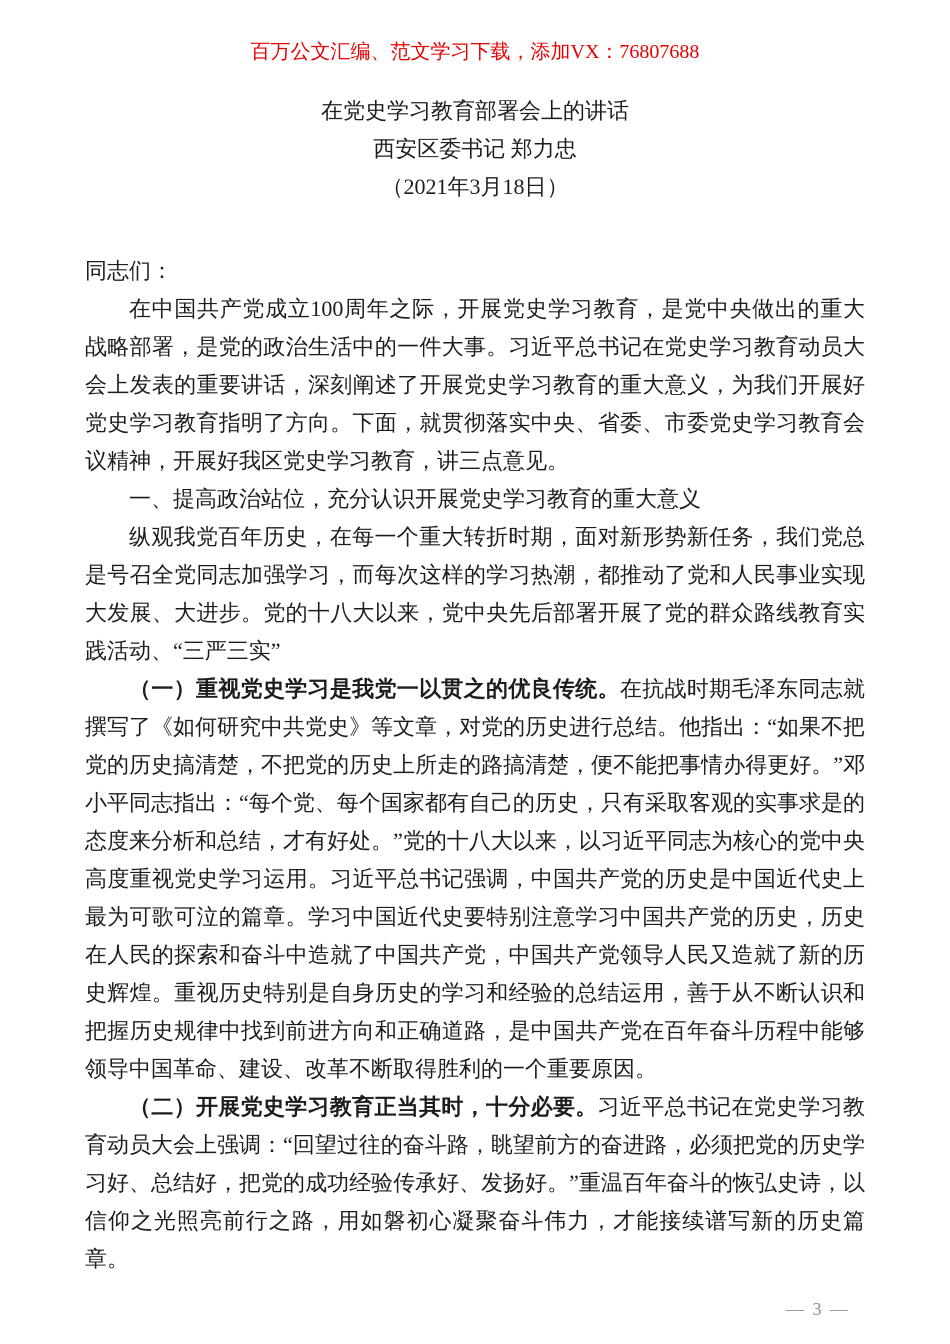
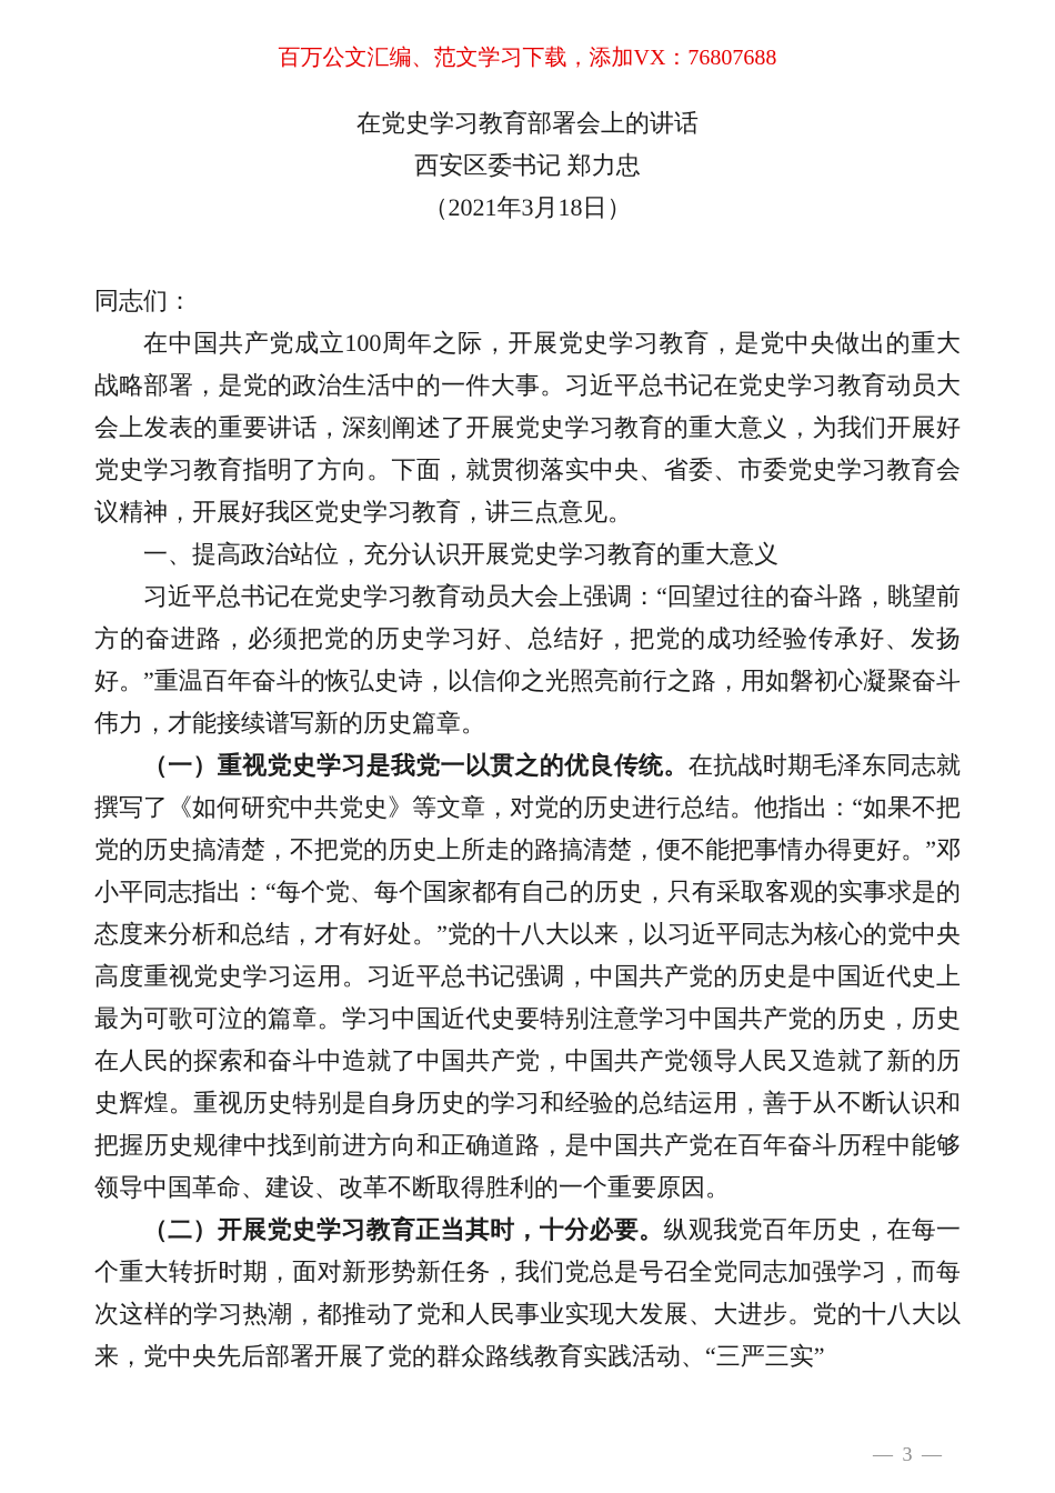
  百万公文汇编、范文学习下载，添加VX：76807688
  在党史学习教育部署会上的讲话
  西安区委书记 郑力忠
  （2021年3月18日）
  同志们：
  在中国共产党成立100周年之际，开展党史学习教育，是党中央做出的重大战略部署，是党的政治生活中的一件大事。习近平总书记在党史学习教育动员大会上发表的重要讲话，深刻阐述了开展党史学习教育的重大意义，为我们开展好党史学习教育指明了方向。下面，就贯彻落实中央、省委、市委党史学习教育会议精神，开展好我区党史学习教育，讲三点意见。
  一、提高政治站位，充分认识开展党史学习教育的重大意义
- 纵观我党百年历史，在每一个重大转折时期，面对新形势新任务，我们党总是号召全党同志加强学习，而每次这样的学习热潮，都推动了党和人民事业实现大发展、大进步。党的十八大以来，党中央先后部署开展了党的群众路线教育实践活动、“三严三实”
+ 习近平总书记在党史学习教育动员大会上强调：“回望过往的奋斗路，眺望前方的奋进路，必须把党的历史学习好、总结好，把党的成功经验传承好、发扬好。”重温百年奋斗的恢弘史诗，以信仰之光照亮前行之路，用如磐初心凝聚奋斗伟力，才能接续谱写新的历史篇章。
  （一）重视党史学习是我党一以贯之的优良传统。在抗战时期毛泽东同志就撰写了《如何研究中共党史》等文章，对党的历史进行总结。他指出：“如果不把党的历史搞清楚，不把党的历史上所走的路搞清楚，便不能把事情办得更好。”邓小平同志指出：“每个党、每个国家都有自己的历史，只有采取客观的实事求是的态度来分析和总结，才有好处。”党的十八大以来，以习近平同志为核心的党中央高度重视党史学习运用。习近平总书记强调，中国共产党的历史是中国近代史上最为可歌可泣的篇章。学习中国近代史要特别注意学习中国共产党的历史，历史在人民的探索和奋斗中造就了中国共产党，中国共产党领导人民又造就了新的历史辉煌。重视历史特别是自身历史的学习和经验的总结运用，善于从不断认识和把握历史规律中找到前进方向和正确道路，是中国共产党在百年奋斗历程中能够领导中国革命、建设、改革不断取得胜利的一个重要原因。
- （二）开展党史学习教育正当其时，十分必要。习近平总书记在党史学习教育动员大会上强调：“回望过往的奋斗路，眺望前方的奋进路，必须把党的历史学习好、总结好，把党的成功经验传承好、发扬好。”重温百年奋斗的恢弘史诗，以信仰之光照亮前行之路，用如磐初心凝聚奋斗伟力，才能接续谱写新的历史篇章。
+ （二）开展党史学习教育正当其时，十分必要。纵观我党百年历史，在每一个重大转折时期，面对新形势新任务，我们党总是号召全党同志加强学习，而每次这样的学习热潮，都推动了党和人民事业实现大发展、大进步。党的十八大以来，党中央先后部署开展了党的群众路线教育实践活动、“三严三实”
  — 3 —
